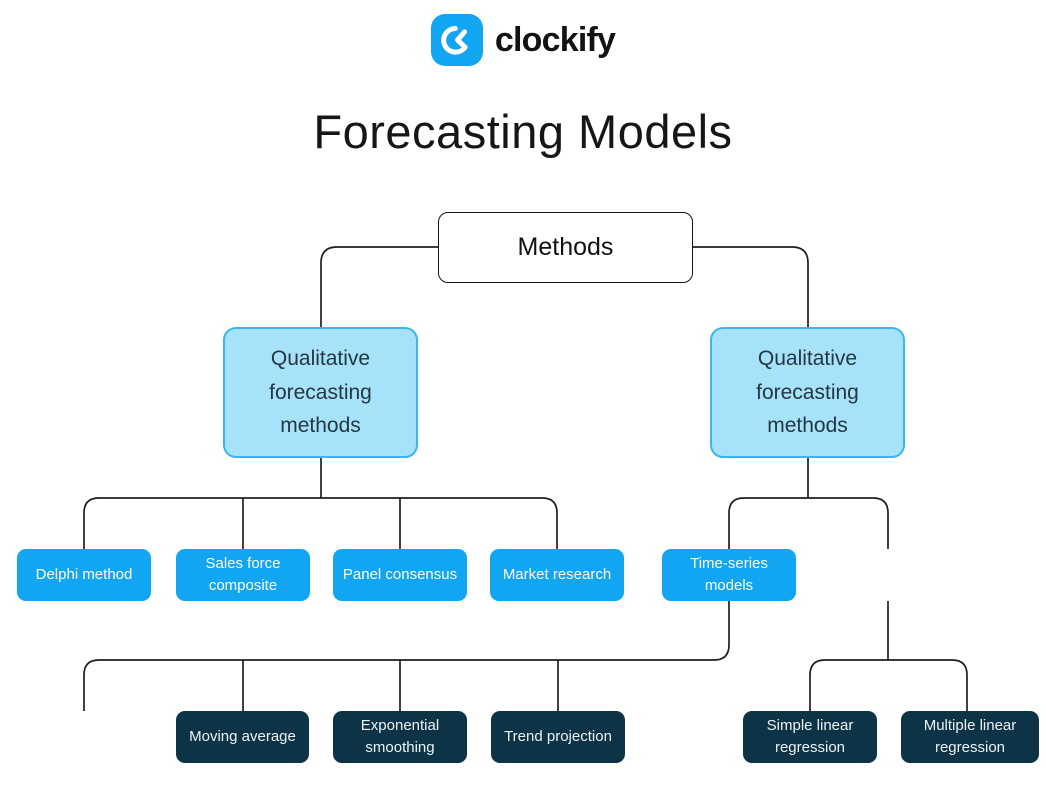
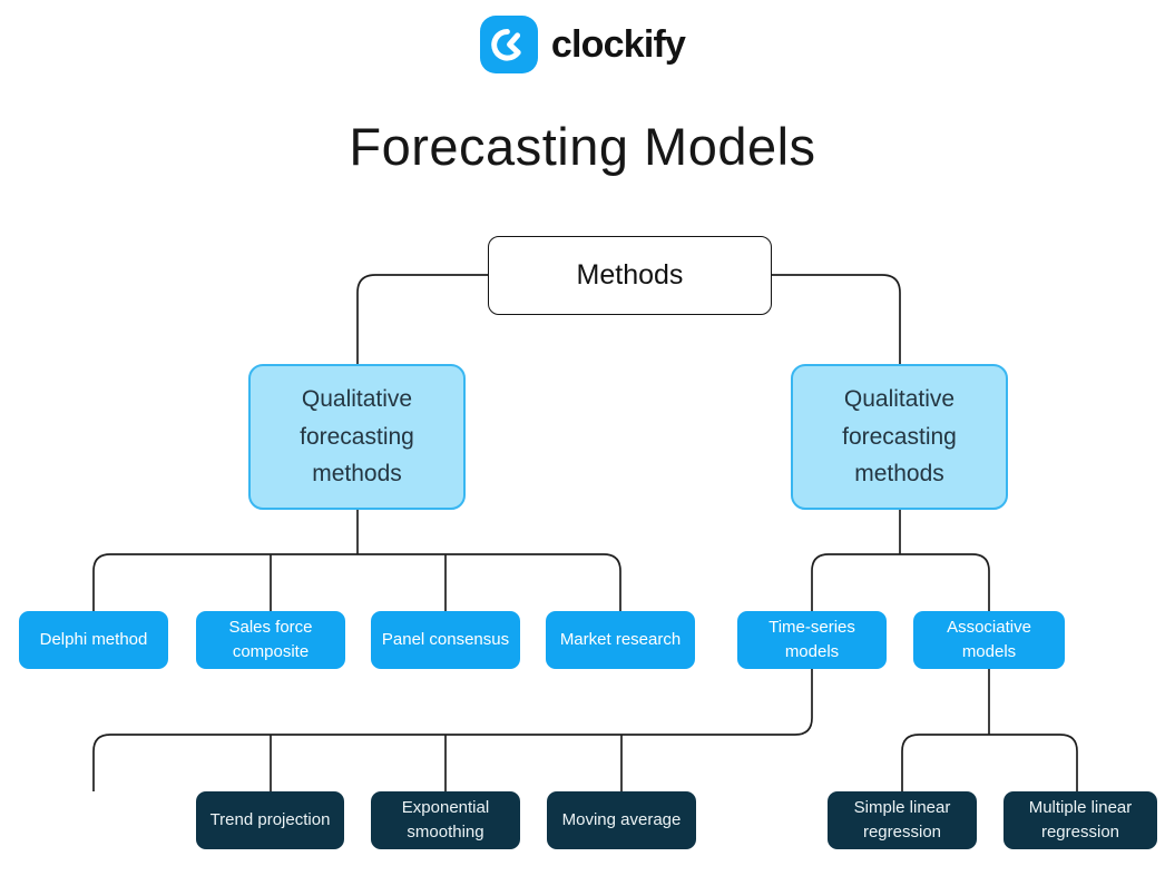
  clockify
  Forecasting Models
  Methods
  Qualitative forecasting methods
  Qualitative forecasting methods
  Delphi method
  Sales force composite
  Panel consensus
  Market research
  Time-series models
+ Associative models
- Moving average
+ Trend projection
  Exponential smoothing
- Trend projection
+ Moving average
  Simple linear regression
  Multiple linear regression
